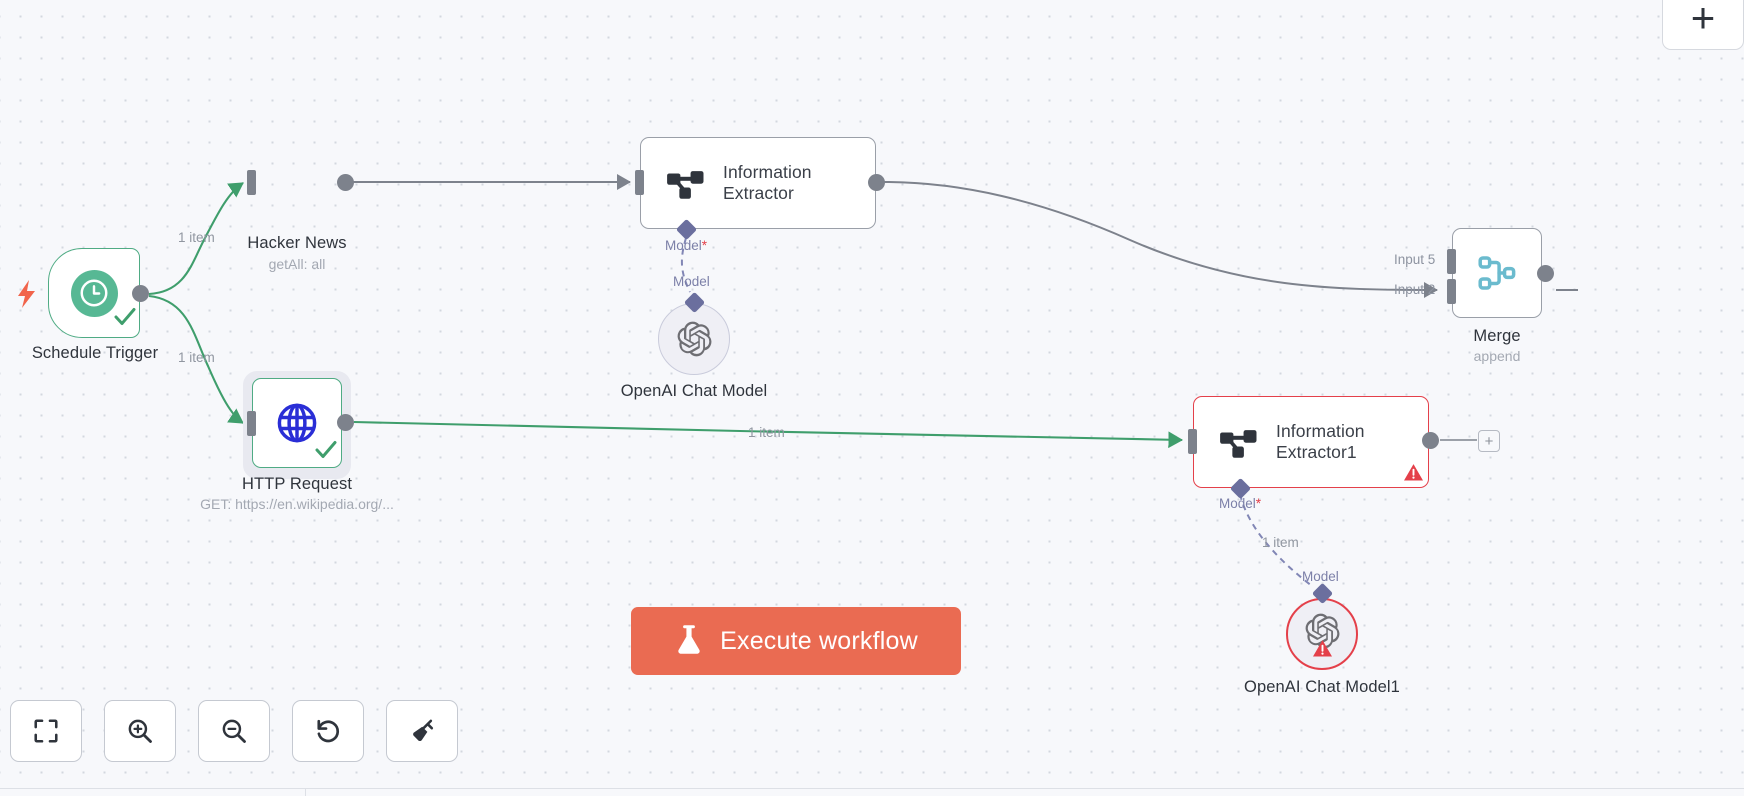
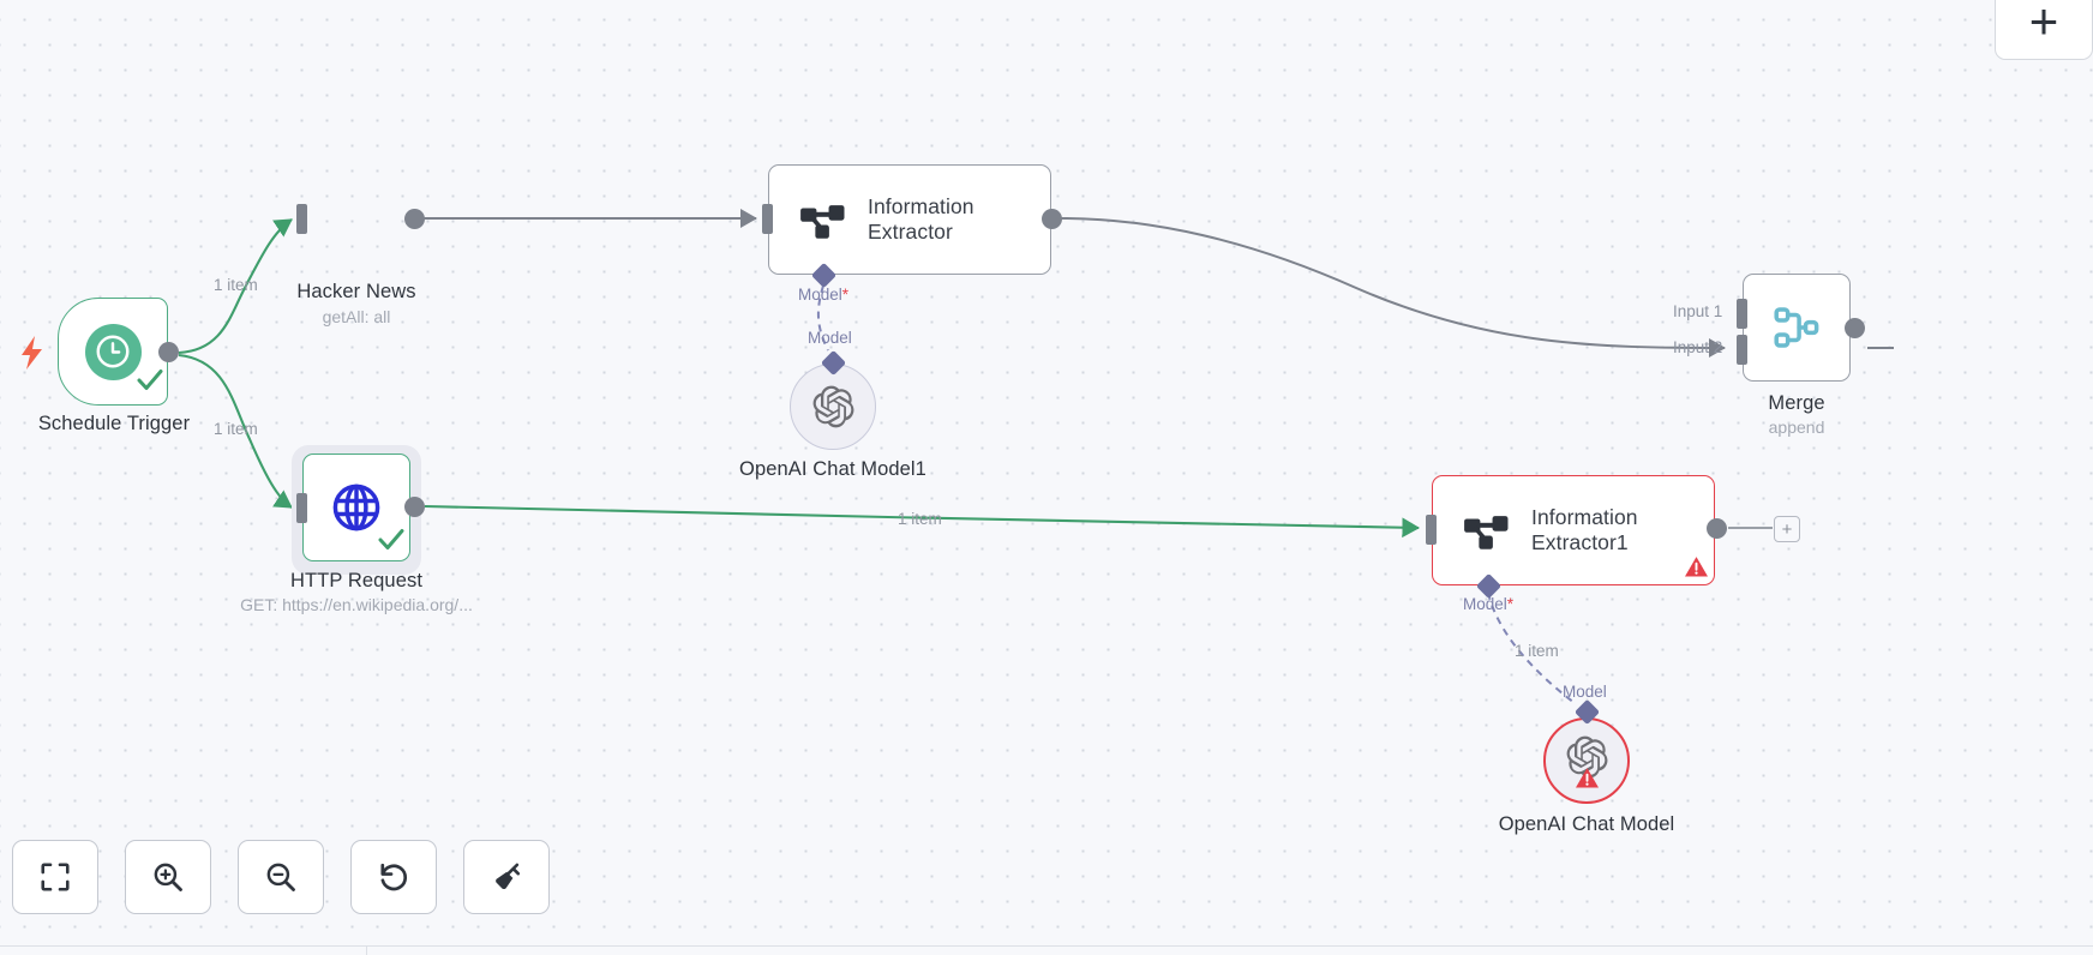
  Schedule Trigger
  Hacker News
  getAll: all
  1 item
  HTTP Request
  GET: https://en.wikipedia.org/...
  1 item
  Information
  Extractor
  Model*
  Model
- OpenAI Chat Model
+ OpenAI Chat Model1
  Information
  Extractor1
  +
  Model*
  1 item
  1 item
  Model
- OpenAI Chat Model1
+ OpenAI Chat Model
- Input 5
+ Input 1
  Input 2
  Merge
  append
  +
- Execute workflow
